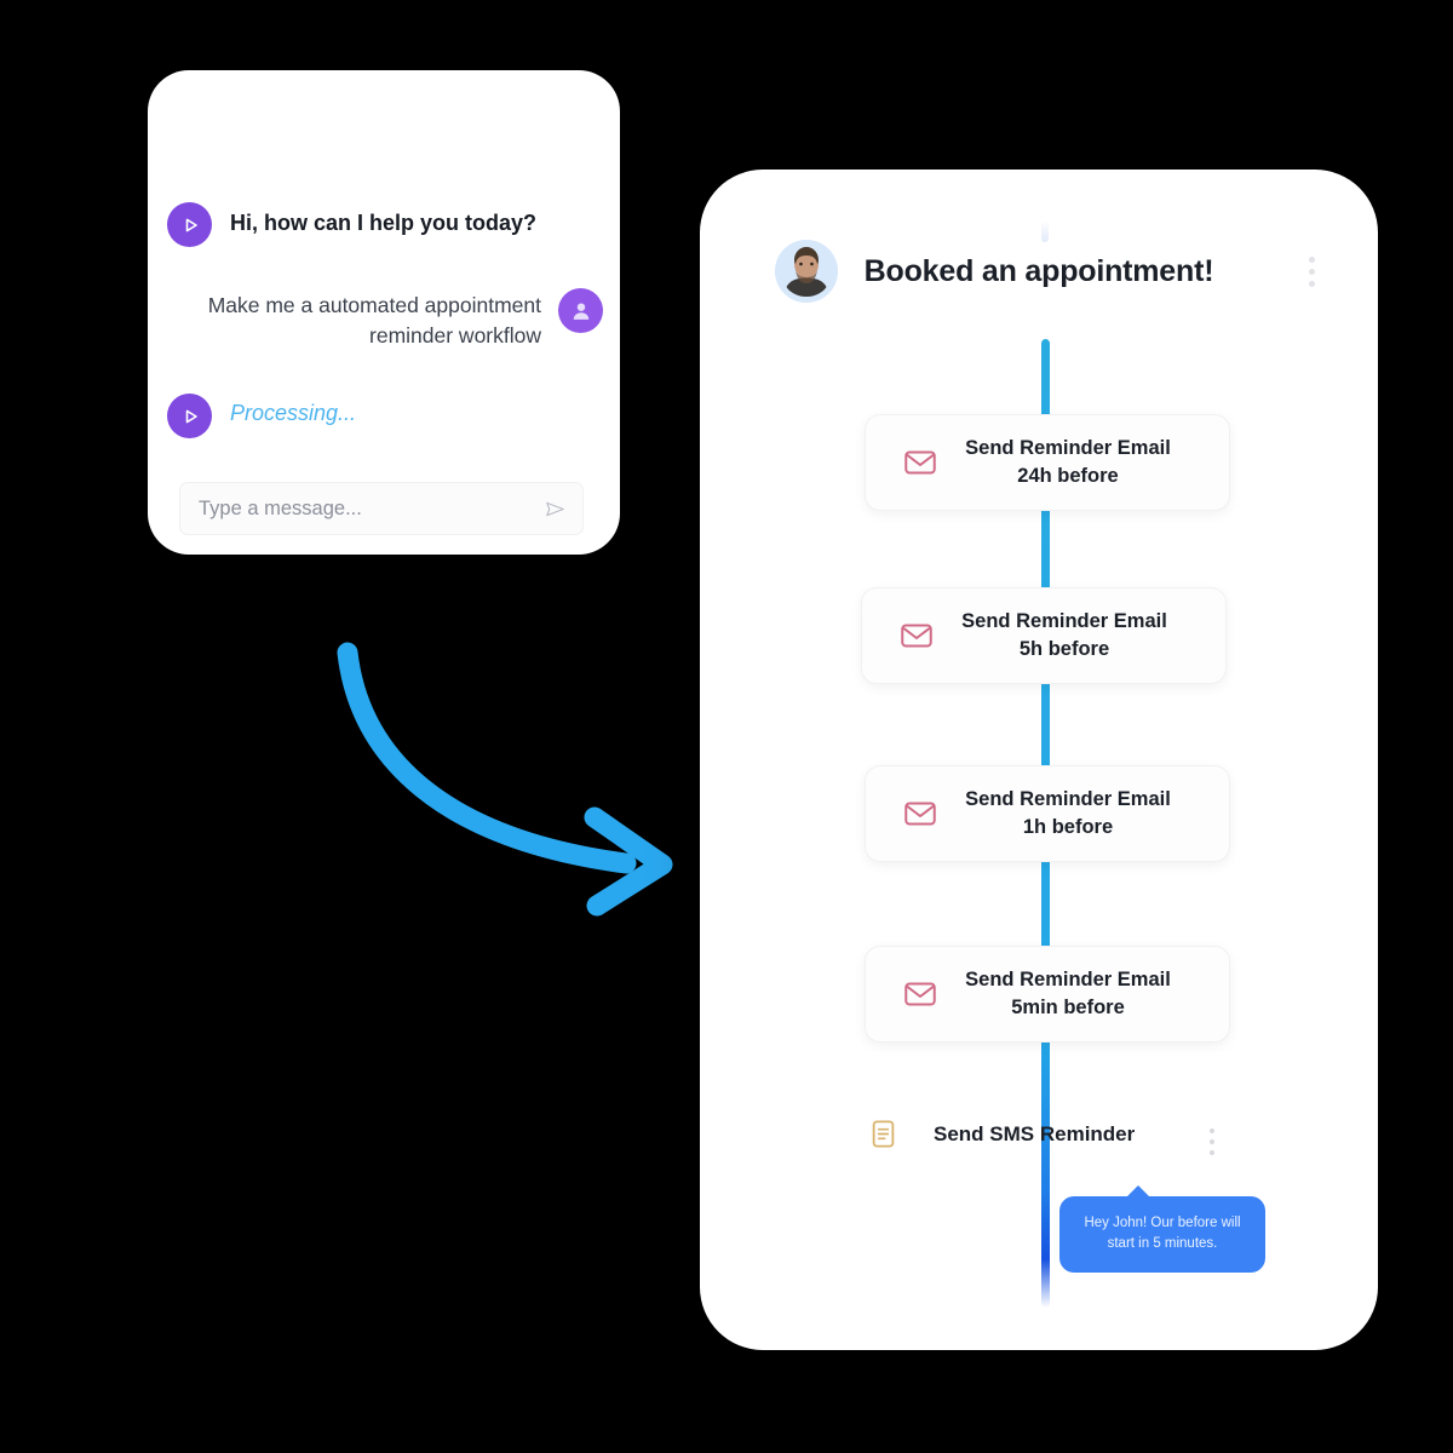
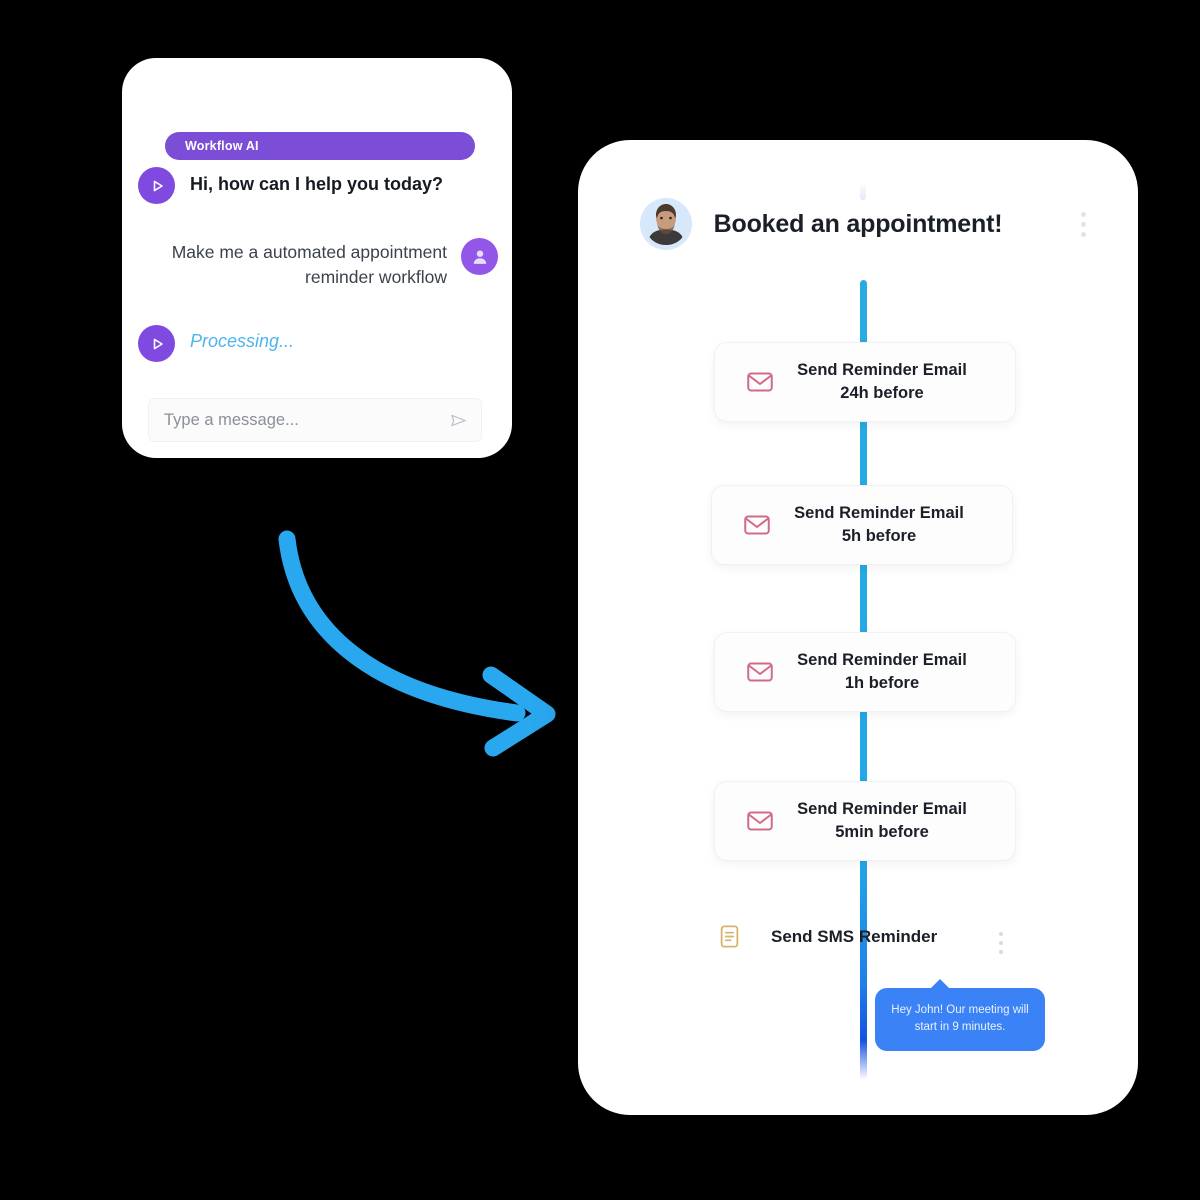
+ Workflow AI
  Hi, how can I help you today?
  Make me a automated appointment reminder workflow
  Processing...
  Type a message...
  Booked an appointment!
  Send Reminder Email
  24h before
  Send Reminder Email
  5h before
  Send Reminder Email
  1h before
  Send Reminder Email
  5min before
  Send SMS Reminder
- Hey John! Our before will
+ Hey John! Our meeting will
- start in 5 minutes.
+ start in 9 minutes.
